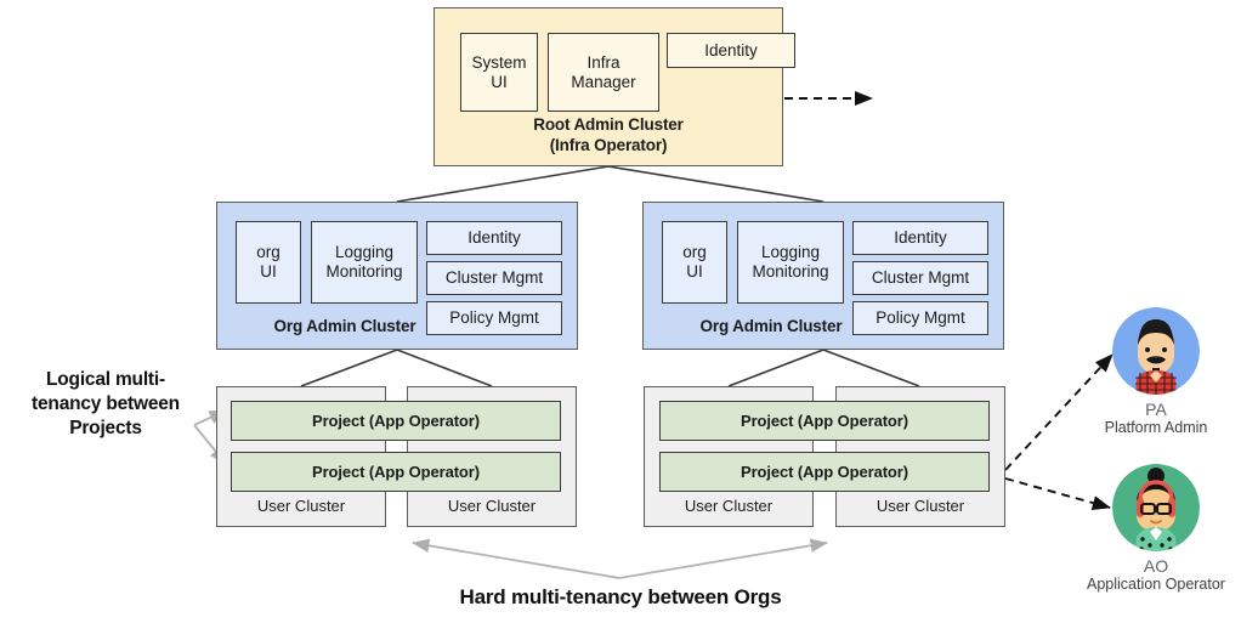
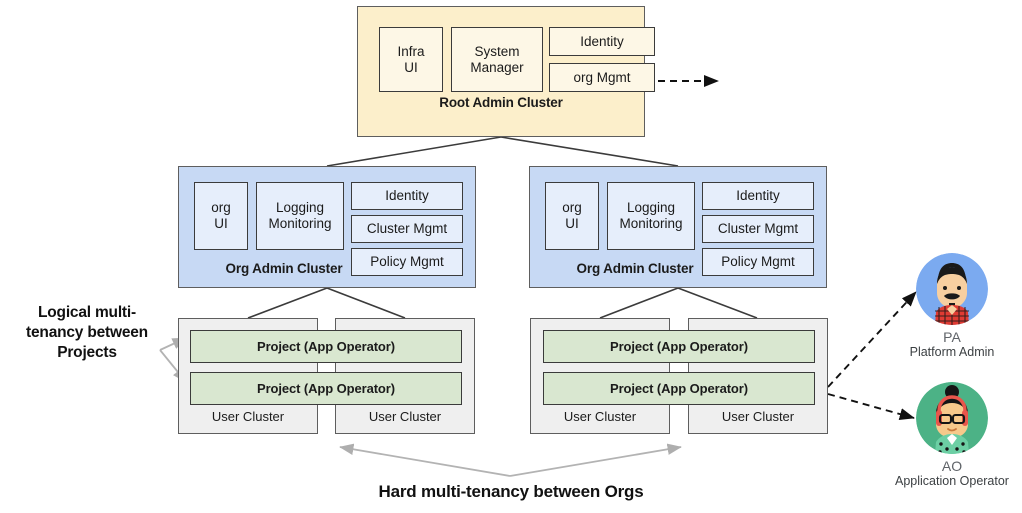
- System
+ Infra
  UI
- Infra
+ System
  Manager
  Identity
+ org Mgmt
  Root Admin Cluster
- (Infra Operator)
  org
  UI
  Logging
  Monitoring
  Identity
  Cluster Mgmt
  Policy Mgmt
  Org Admin Cluster
  org
  UI
  Logging
  Monitoring
  Identity
  Cluster Mgmt
  Policy Mgmt
  Org Admin Cluster
  User Cluster
  User Cluster
  User Cluster
  User Cluster
  Project (App Operator)
  Project (App Operator)
  Project (App Operator)
  Project (App Operator)
  Logical multi-tenancy between Projects
  Hard multi-tenancy between Orgs
  PA
  Platform Admin
  AO
  Application Operator
